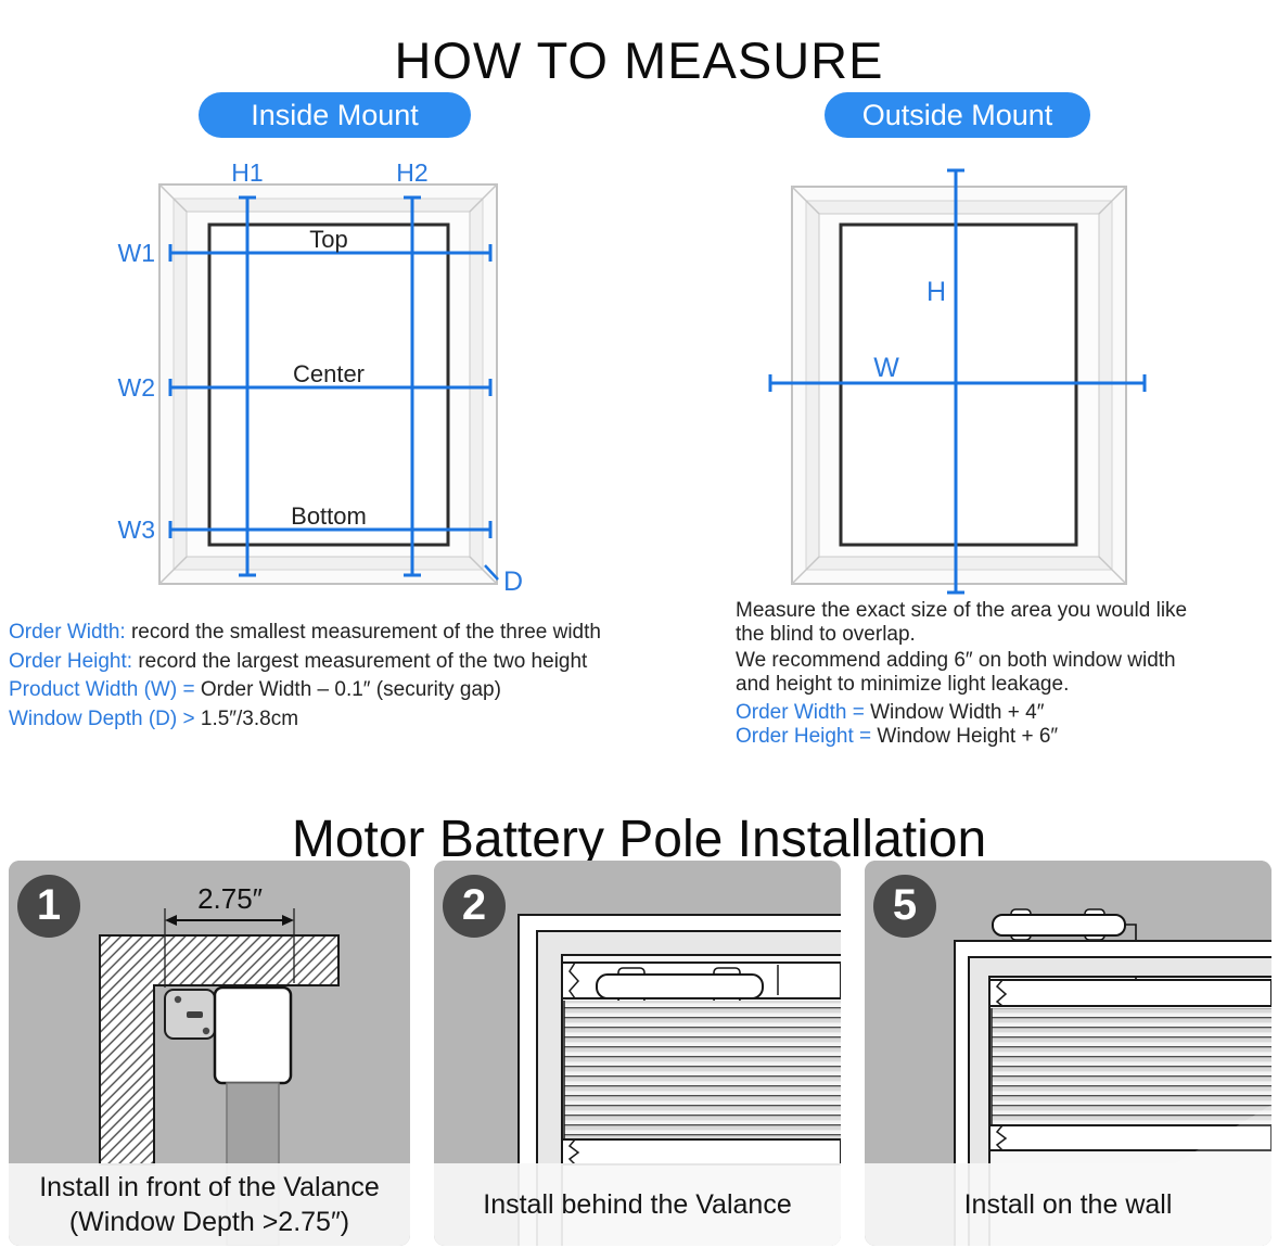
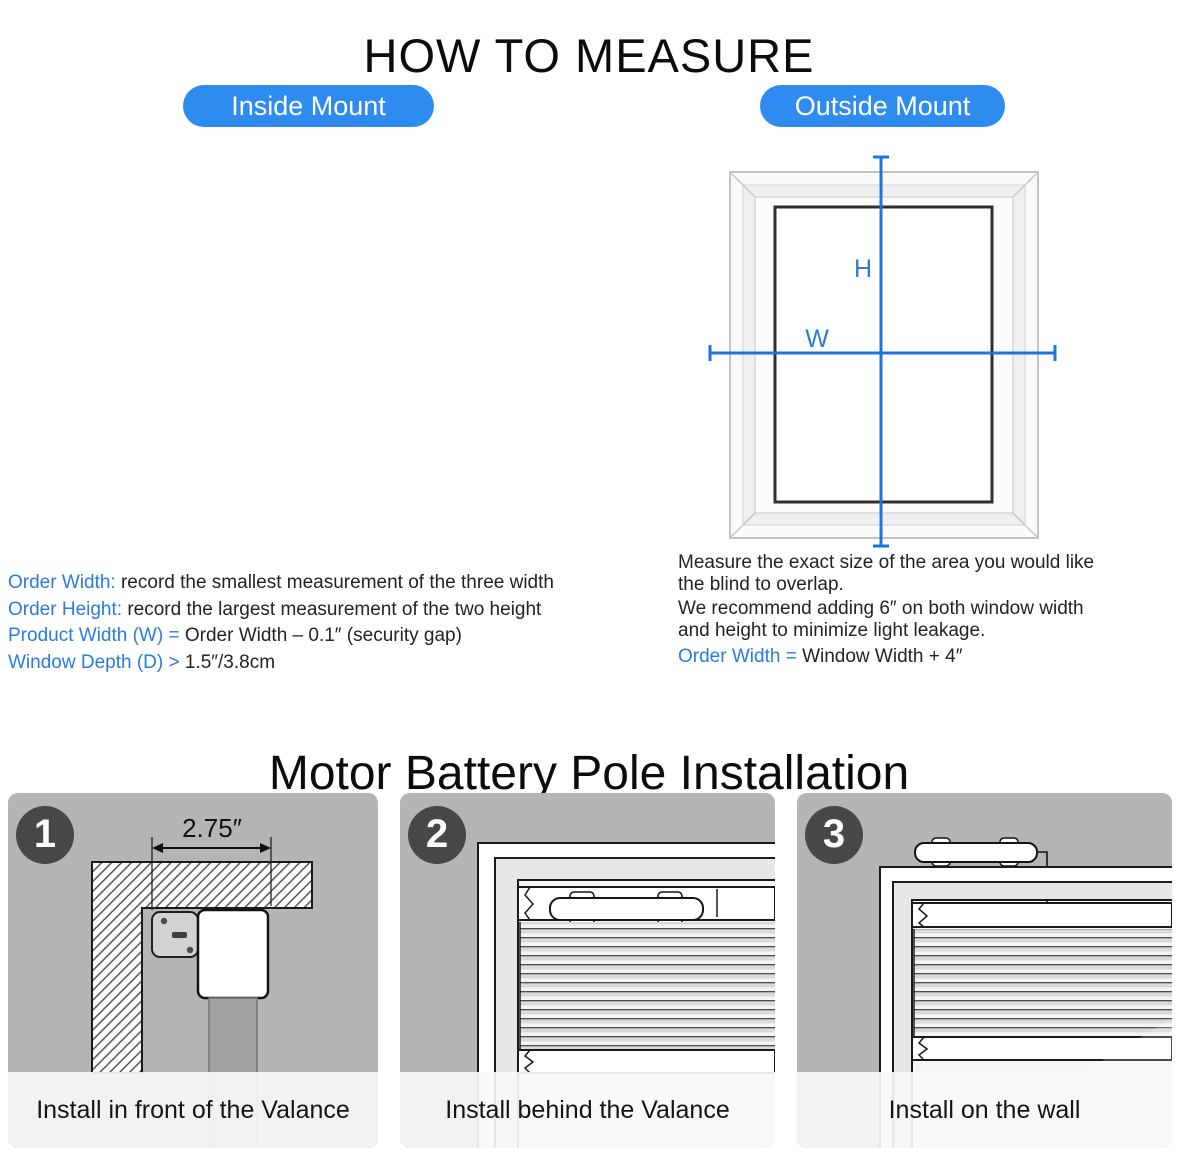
  HOW TO MEASURE
  Inside Mount
  Outside Mount
- H1
- H2
- W1
- W2
- W3
- D
- Top
- Center
- Bottom
  H
  W
  Order Width: record the smallest measurement of the three width
  Order Height: record the largest measurement of the two height
  Product Width (W) = Order Width – 0.1″ (security gap)
  Window Depth (D) > 1.5″/3.8cm
  Measure the exact size of the area you would like the blind to overlap.
  We recommend adding 6″ on both window width and height to minimize light leakage.
  Order Width = Window Width + 4″
- Order Height = Window Height + 6″
  Motor Battery Pole Installation
  2.75″
  1
  Install in front of the Valance
- (Window Depth >2.75″)
  2
  Install behind the Valance
- 5
+ 3
  Install on the wall
